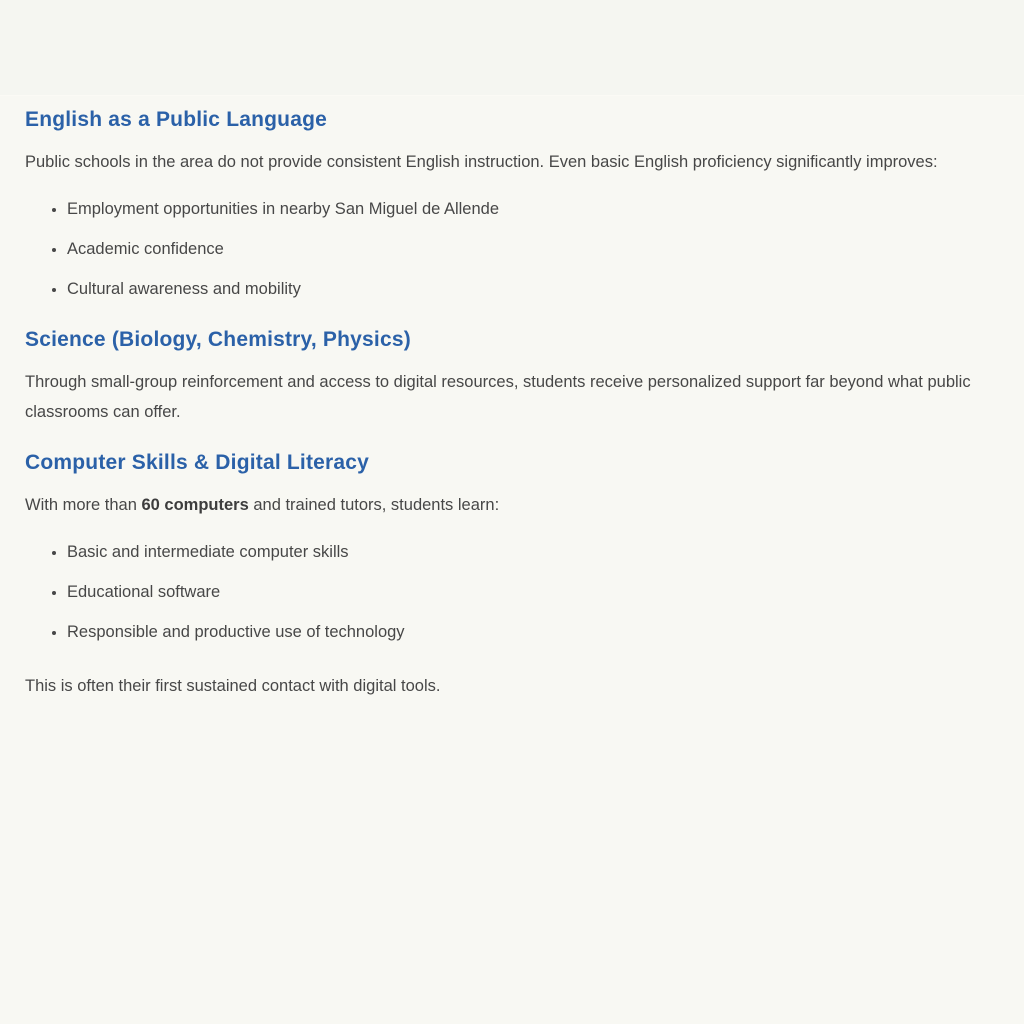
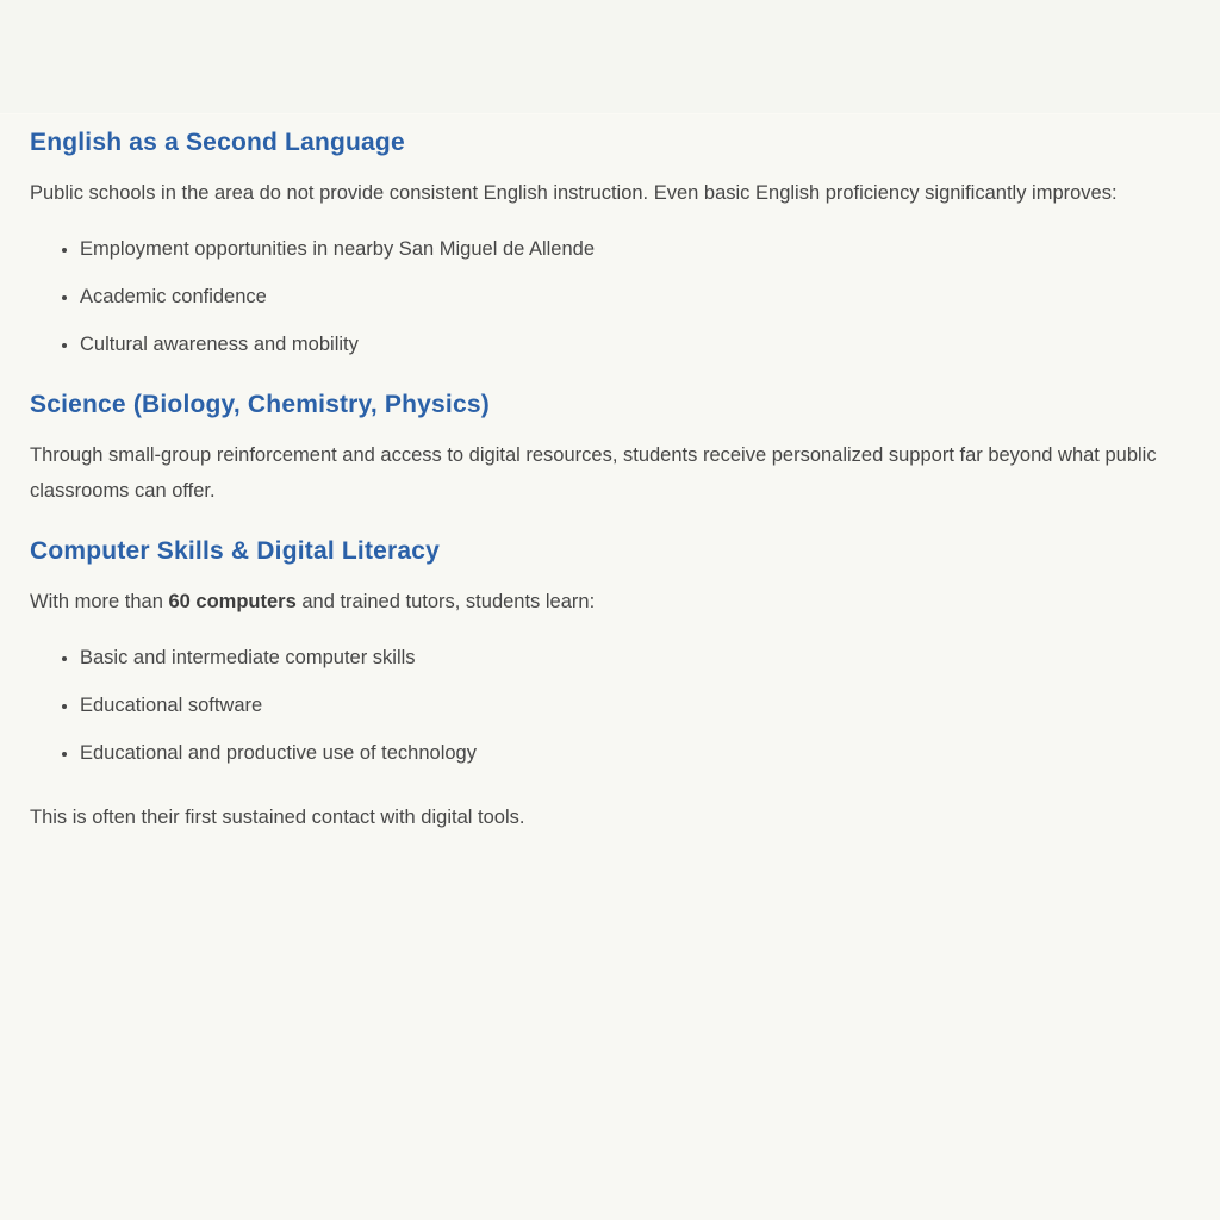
- English as a Public Language
+ English as a Second Language
  Public schools in the area do not provide consistent English instruction. Even basic English proficiency significantly improves:
  Employment opportunities in nearby San Miguel de Allende
  Academic confidence
  Cultural awareness and mobility
  Science (Biology, Chemistry, Physics)
  Through small-group reinforcement and access to digital resources, students receive personalized support far beyond what public classrooms can offer.
  Computer Skills & Digital Literacy
  With more than 60 computers and trained tutors, students learn:
  Basic and intermediate computer skills
  Educational software
- Responsible and productive use of technology
+ Educational and productive use of technology
  This is often their first sustained contact with digital tools.
